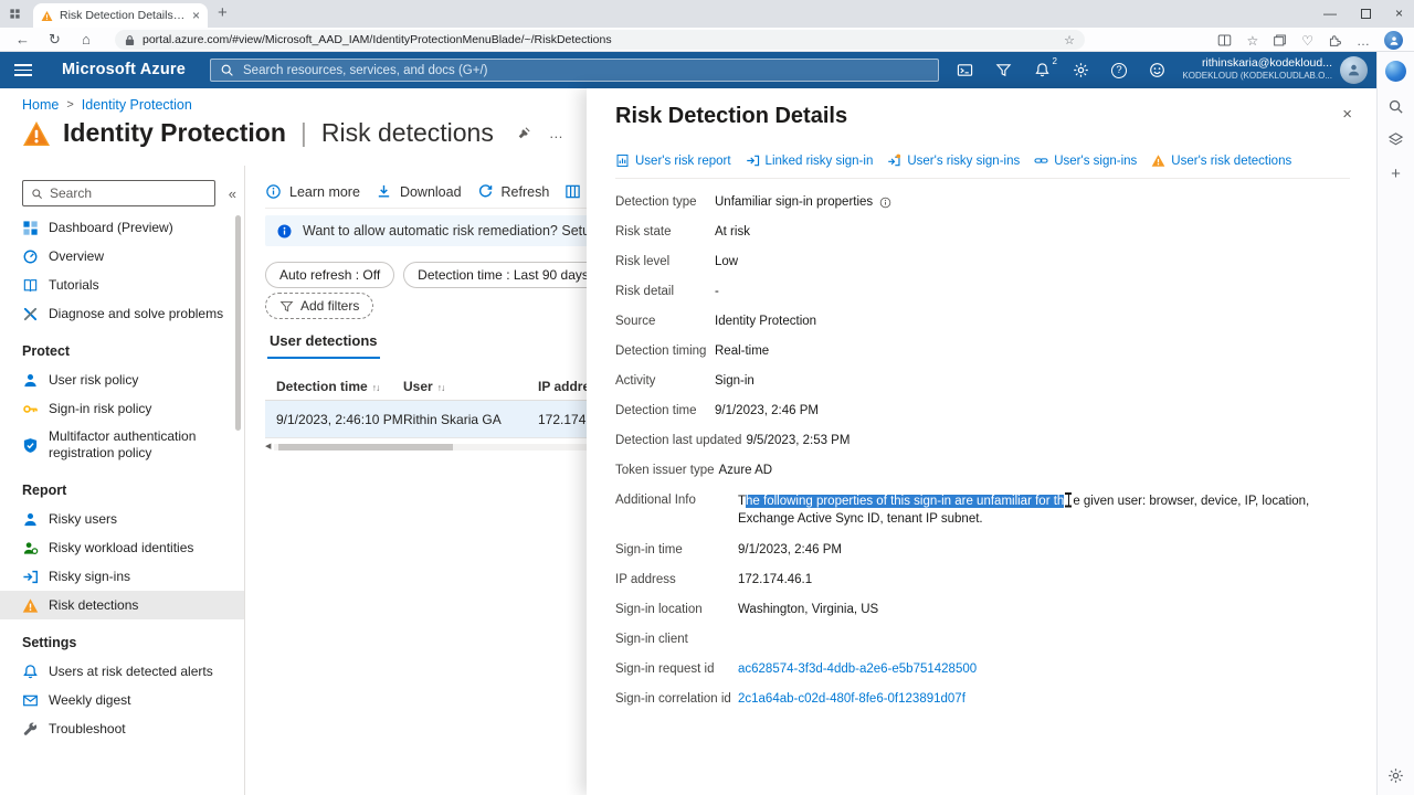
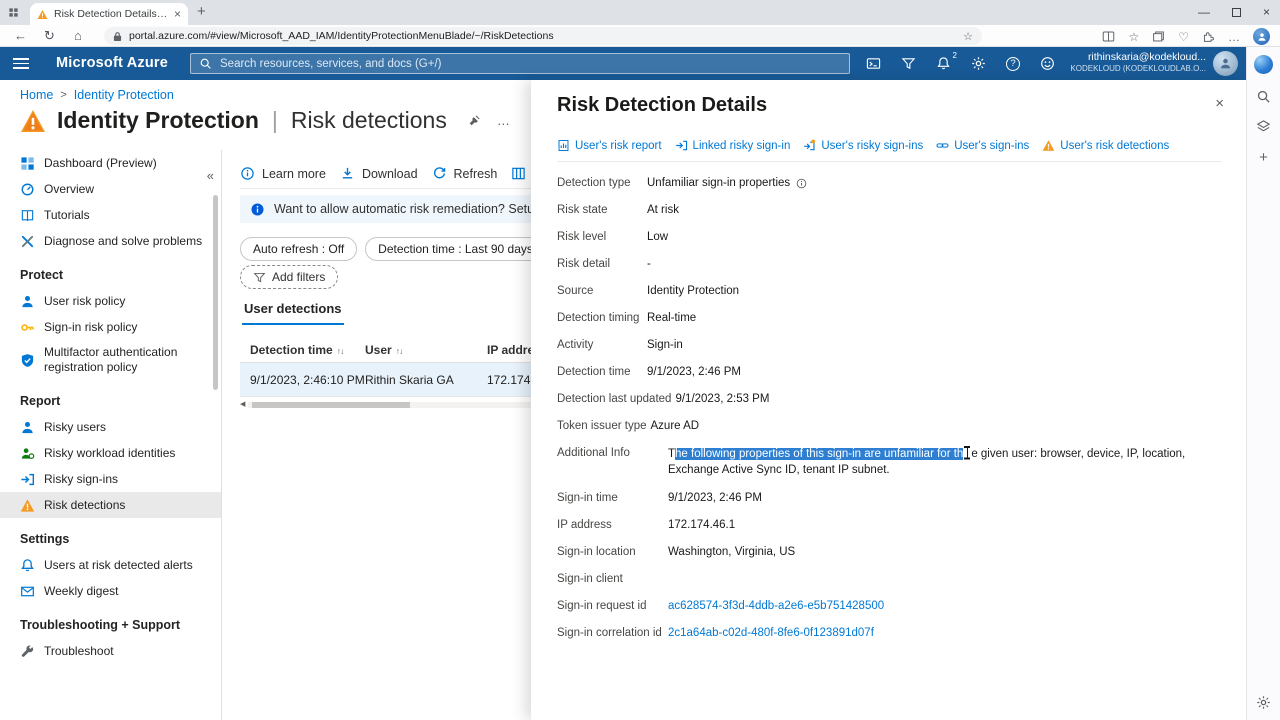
  ×
  +
  —
  ×
  ←
  ↻
  ⌂
  portal.azure.com/#view/Microsoft_AAD_IAM/IdentityProtectionMenuBlade/~/RiskDetections
  ☆
  ☆
  ♡
  …
  +
  Microsoft Azure
  Search resources, services, and docs (G+/)
  2
  ?
  rithinskaria@kodekloud...
  KODEKLOUD (KODEKLOUDLAB.O...
  Home
  >
  Identity Protection
  Identity Protection
  |
  Risk detections
  …
- Search
  «
  Dashboard (Preview)
  Overview
  Tutorials
  Diagnose and solve problems
  Protect
  User risk policy
  Sign-in risk policy
  Multifactor authentication registration policy
  Report
  Risky users
  Risky workload identities
  Risky sign-ins
  Risk detections
  Settings
  Users at risk detected alerts
  Weekly digest
+ Troubleshooting + Support
  Troubleshoot
  Learn more
  Download
  Refresh
  Want to allow automatic risk remediation? Set
  Auto refresh : Off
  Detection time : Last 90 days
  Add filters
  User detections
  Detection time ↑↓
  User ↑↓
  9/1/2023, 2:46:10 PM
  Rithin Skaria GA
  ×
  Risk Detection Details
  User's risk report
  Linked risky sign-in
  User's risky sign-ins
  User's sign-ins
  User's risk detections
  Detection type
  Unfamiliar sign-in properties
  Risk state
  At risk
  Risk level
  Low
  Risk detail
  -
  Source
  Identity Protection
  Detection timing
  Real-time
  Activity
  Sign-in
  Detection time
  9/1/2023, 2:46 PM
  Detection last updated
- 9/5/2023, 2:53 PM
+ 9/1/2023, 2:53 PM
  Token issuer type
  Azure AD
  Additional Info
  The following properties of this sign-in are unfamiliar for th e given user: browser, device, IP, location, Exchange Active Sync ID, tenant IP subnet.
  Sign-in time
  9/1/2023, 2:46 PM
  IP address
  172.174.46.1
  Sign-in location
  Washington, Virginia, US
  Sign-in client
  Sign-in request id
  ac628574-3f3d-4ddb-a2e6-e5b751428500
  Sign-in correlation id
  2c1a64ab-c02d-480f-8fe6-0f123891d07f
